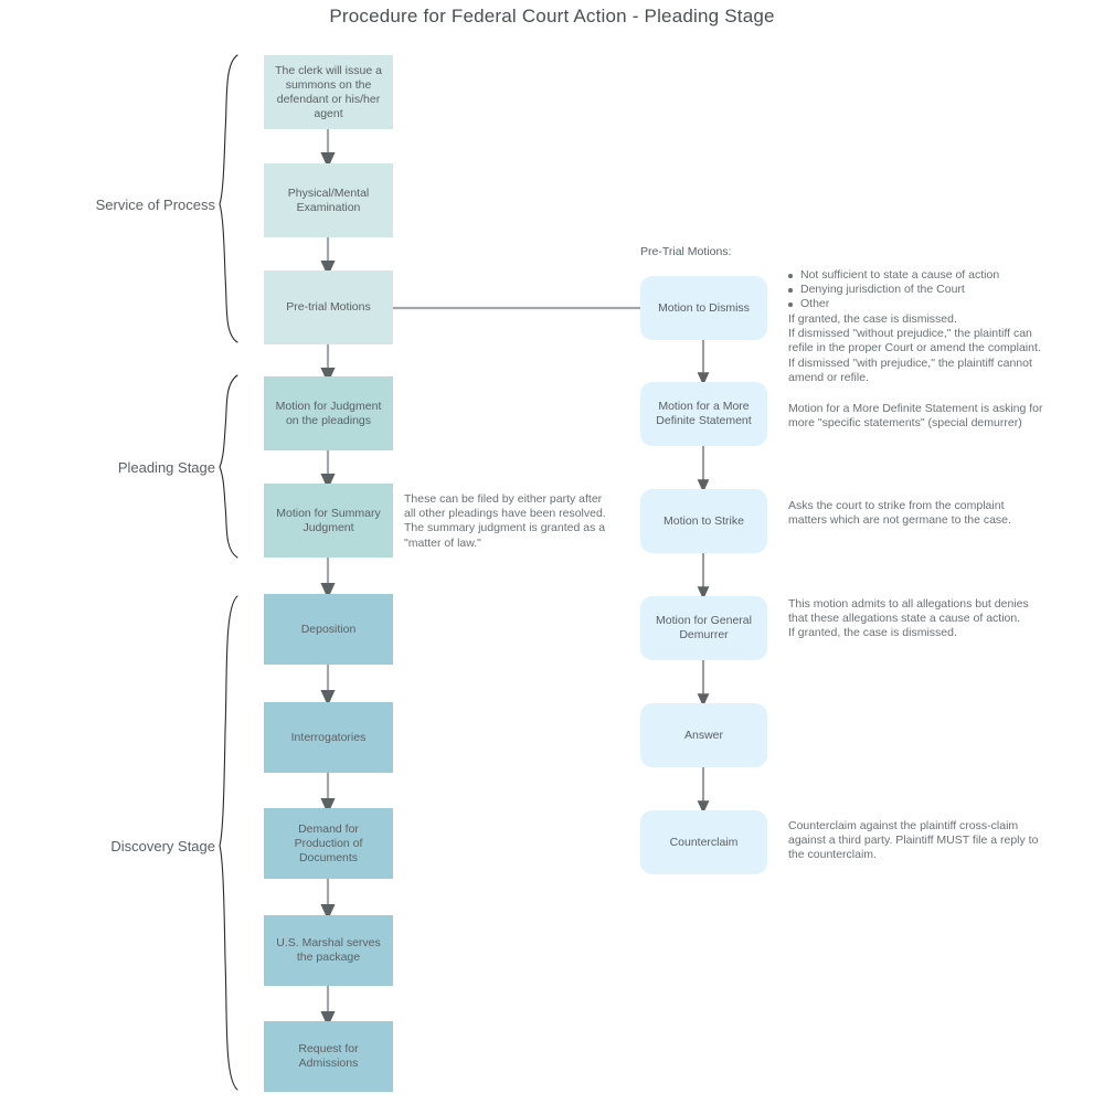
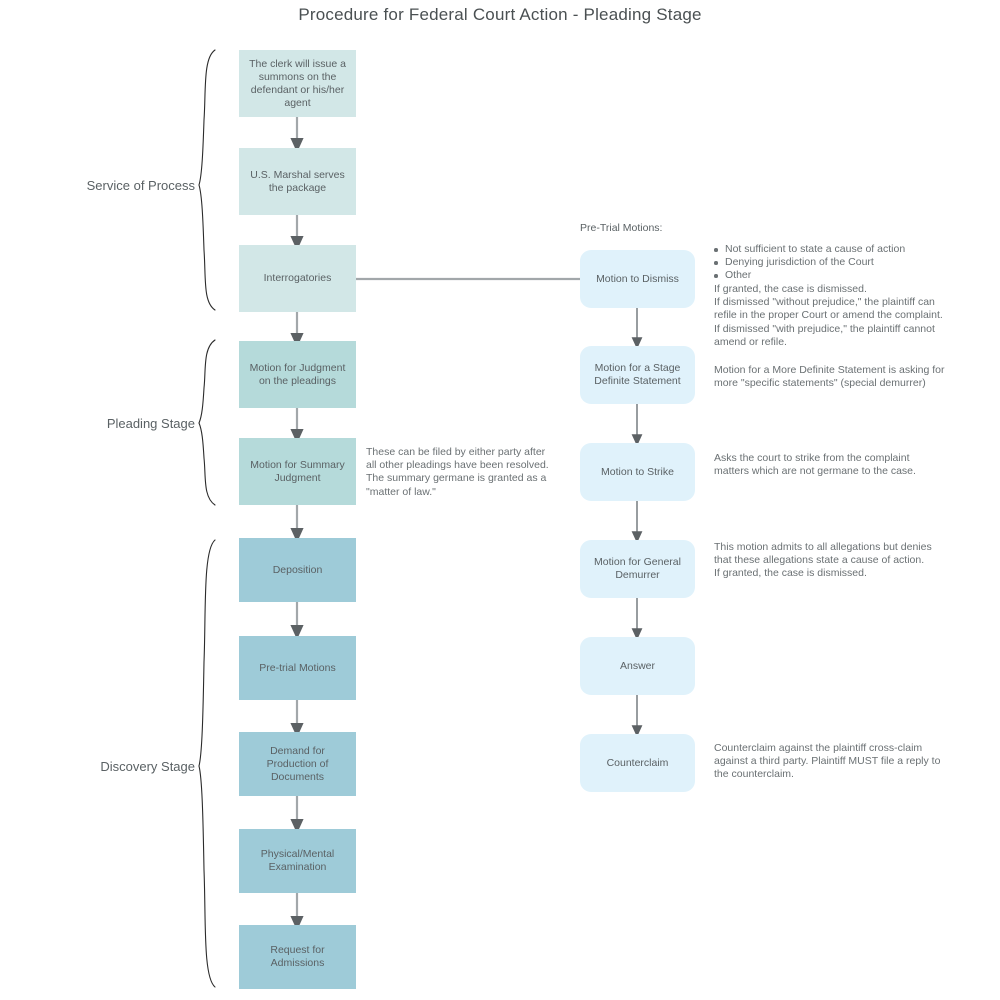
  Procedure for Federal Court Action - Pleading Stage
  Service of Process
  Pleading Stage
  Discovery Stage
  The clerk will issue a summons on the defendant or his/her agent
- Physical/Mental Examination
+ U.S. Marshal serves the package
- Pre-trial Motions
+ Interrogatories
  Motion for Judgment on the pleadings
  Motion for Summary Judgment
  Deposition
- Interrogatories
+ Pre-trial Motions
  Demand for Production of Documents
- U.S. Marshal serves the package
+ Physical/Mental Examination
  Request for Admissions
- These can be filed by either party after all other pleadings have been resolved. The summary judgment is granted as a "matter of law."
+ These can be filed by either party after all other pleadings have been resolved. The summary germane is granted as a "matter of law."
  Pre-Trial Motions:
  Motion to Dismiss
- Motion for a More Definite Statement
+ Motion for a Stage Definite Statement
  Motion to Strike
  Motion for General Demurrer
  Answer
  Counterclaim
  Not sufficient to state a cause of action
  Denying jurisdiction of the Court
  Other
  If granted, the case is dismissed.
  If dismissed "without prejudice," the plaintiff can refile in the proper Court or amend the complaint.
  If dismissed "with prejudice," the plaintiff cannot amend or refile.
  Motion for a More Definite Statement is asking for more "specific statements" (special demurrer)
  Asks the court to strike from the complaint matters which are not germane to the case.
  This motion admits to all allegations but denies that these allegations state a cause of action.
  If granted, the case is dismissed.
  Counterclaim against the plaintiff cross-claim against a third party. Plaintiff MUST file a reply to the counterclaim.
